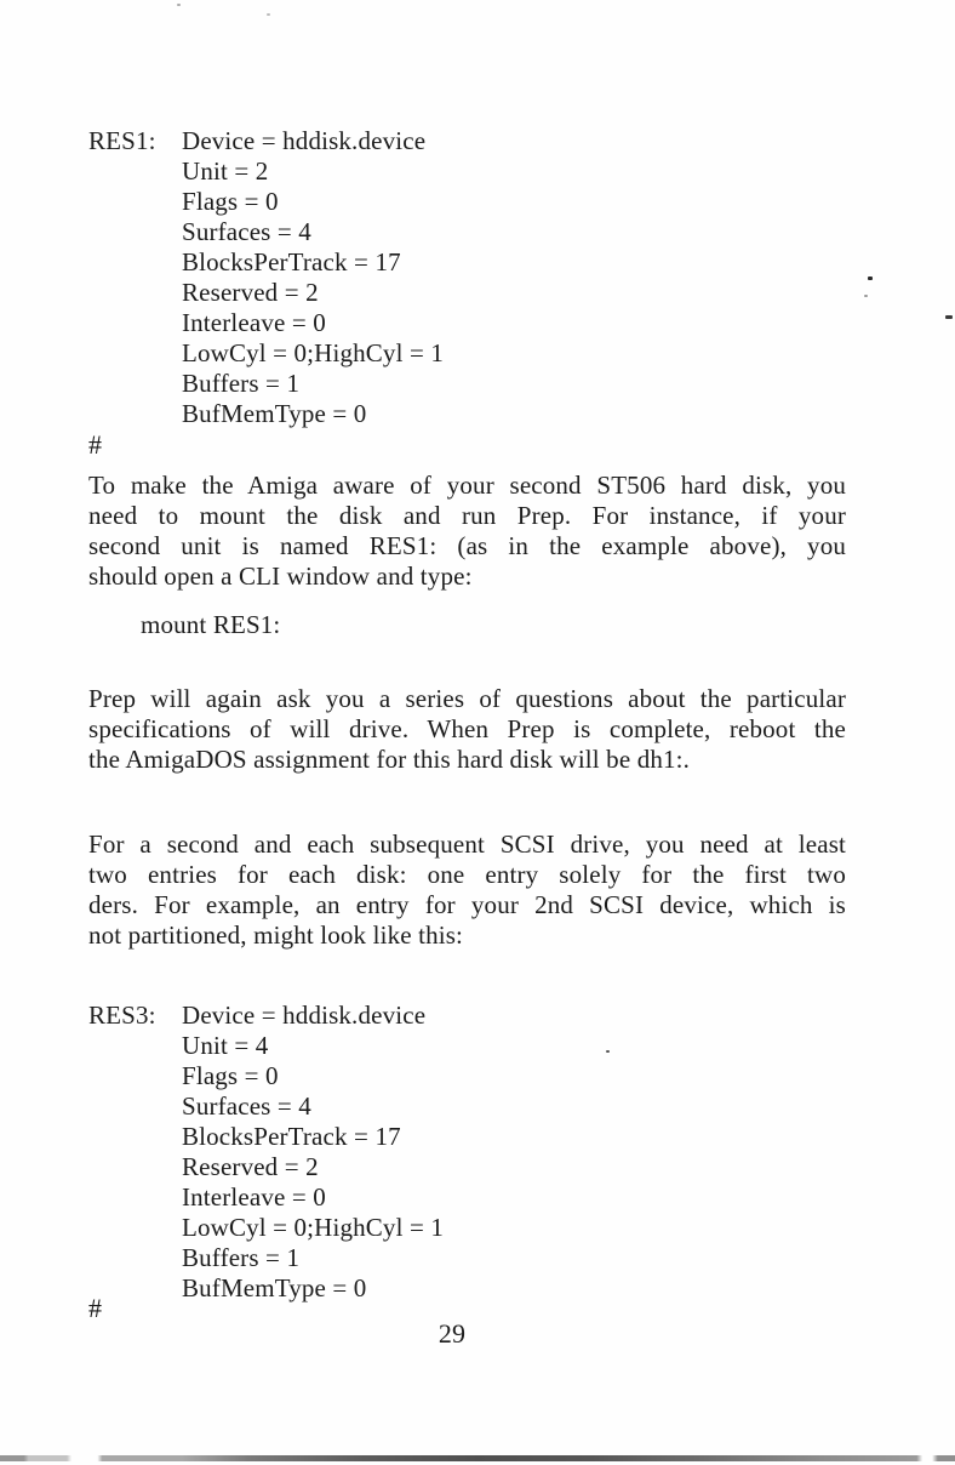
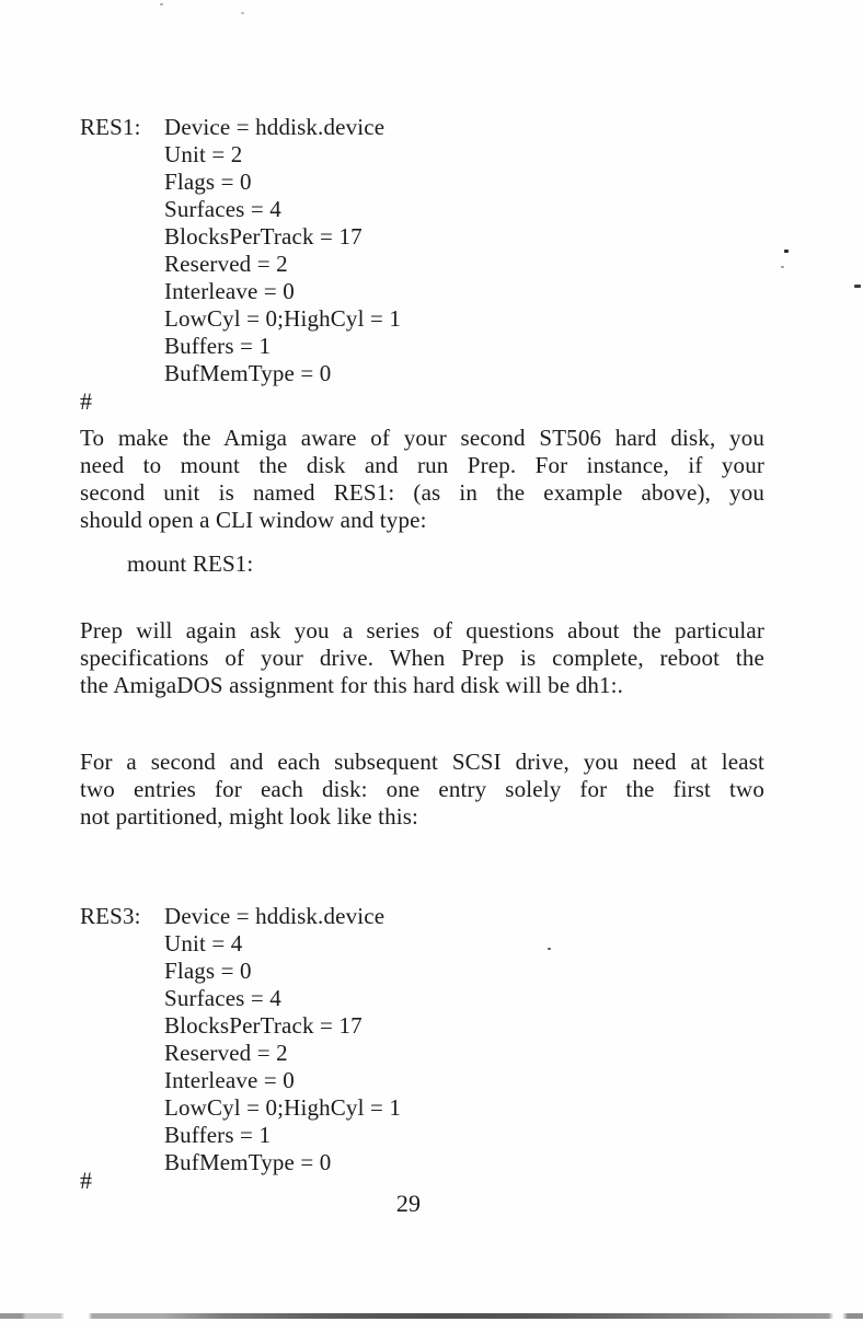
  RES1:
  Device = hddisk.device
  Unit = 2
  Flags = 0
  Surfaces = 4
  BlocksPerTrack = 17
  Reserved = 2
  Interleave = 0
  LowCyl = 0;HighCyl = 1
  Buffers = 1
  BufMemType = 0
  #
  To make the Amiga aware of your second ST506 hard disk, you
  need to mount the disk and run Prep. For instance, if your
  second unit is named RES1: (as in the example above), you
  should open a CLI window and type:
  mount RES1:
  Prep will again ask you a series of questions about the particular
- specifications of will drive. When Prep is complete, reboot the
+ specifications of your drive. When Prep is complete, reboot the
  the AmigaDOS assignment for this hard disk will be dh1:.
  For a second and each subsequent SCSI drive, you need at least
  two entries for each disk: one entry solely for the first two
- ders. For example, an entry for your 2nd SCSI device, which is
  not partitioned, might look like this:
  RES3:
  Device = hddisk.device
  Unit = 4
  Flags = 0
  Surfaces = 4
  BlocksPerTrack = 17
  Reserved = 2
  Interleave = 0
  LowCyl = 0;HighCyl = 1
  Buffers = 1
  BufMemType = 0
  #
  29
